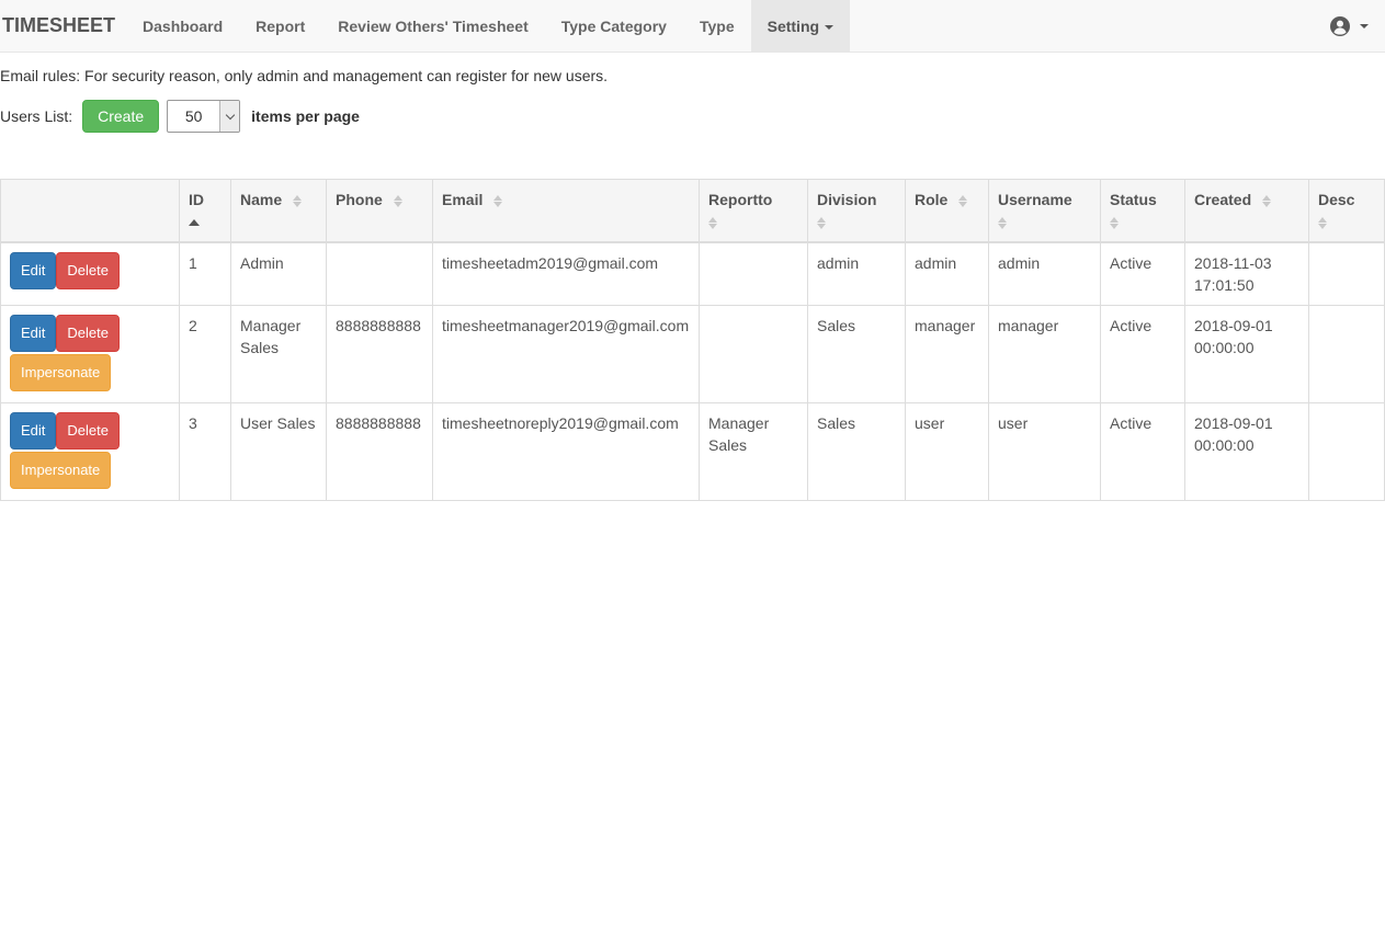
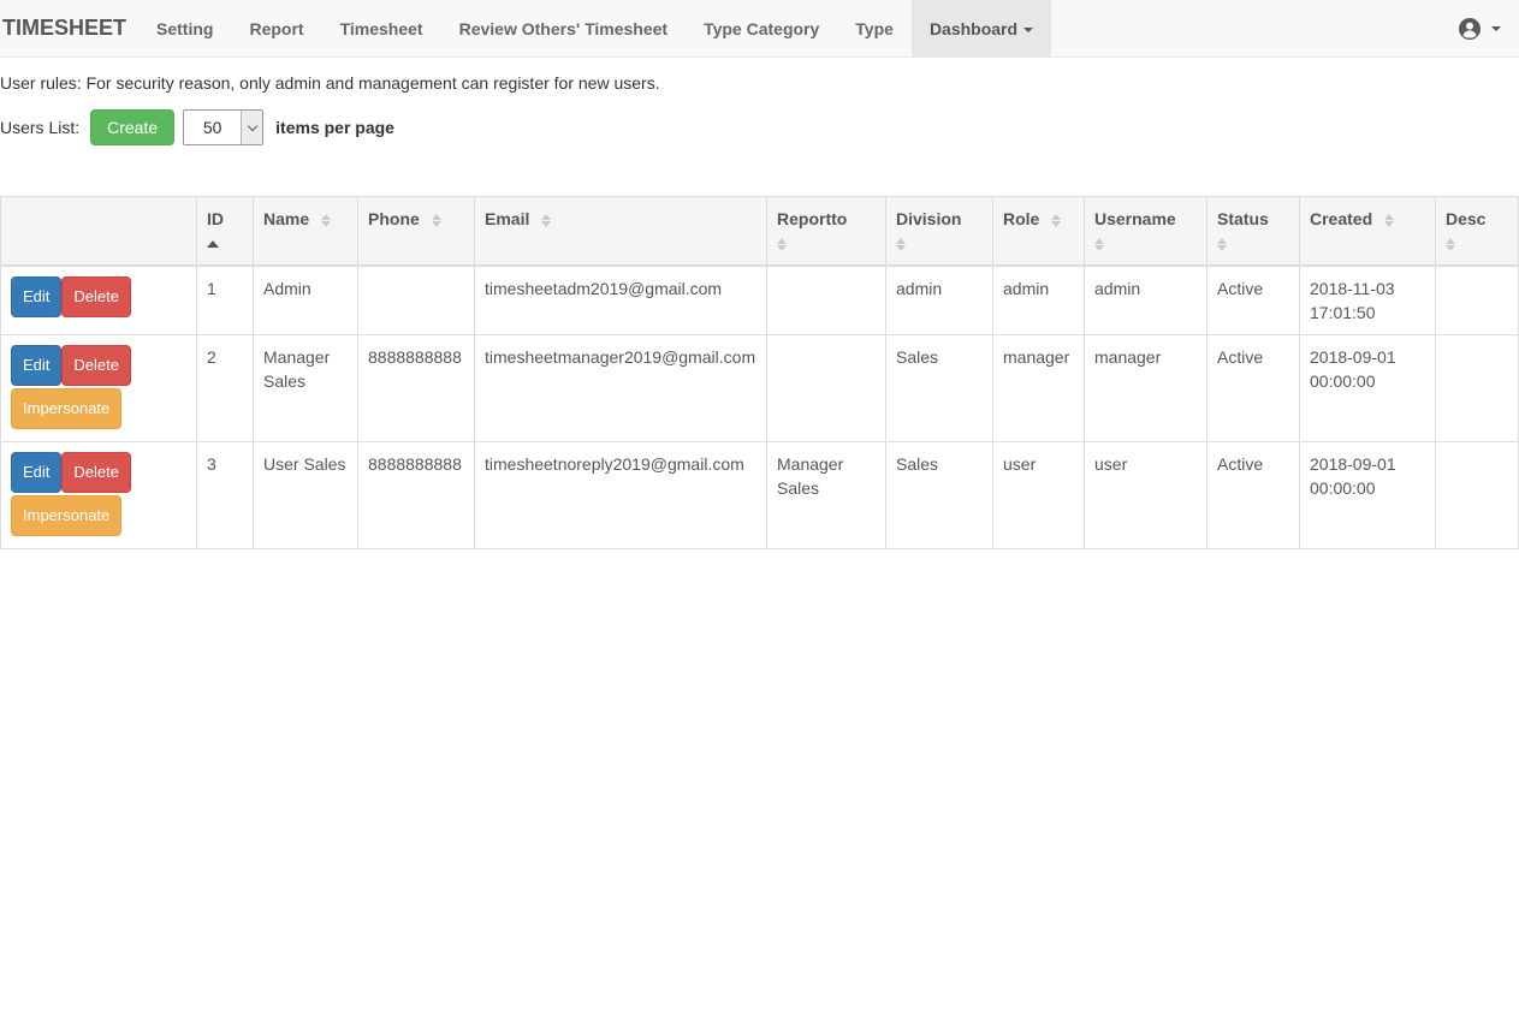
  TIMESHEET
- Dashboard
+ Setting
  Report
+ Timesheet
  Review Others' Timesheet
  Type Category
  Type
- Setting
+ Dashboard
- Email rules: For security reason, only admin and management can register for new users.
+ User rules: For security reason, only admin and management can register for new users.
  Users List:
  Create
  50
  items per page
  	ID	Name	Phone	Email	Reportto	Division	Role	Username	Status	Created	Desc
  Edit Delete	1	Admin		timesheetadm2019@gmail.com		admin	admin	admin	Active	2018-11-03 17:01:50
  Edit DeleteImpersonate	2	Manager Sales	8888888888	timesheetmanager2019@gmail.com		Sales	manager	manager	Active	2018-09-01 00:00:00
  Edit DeleteImpersonate	3	User Sales	8888888888	timesheetnoreply2019@gmail.com	Manager Sales	Sales	user	user	Active	2018-09-01 00:00:00
